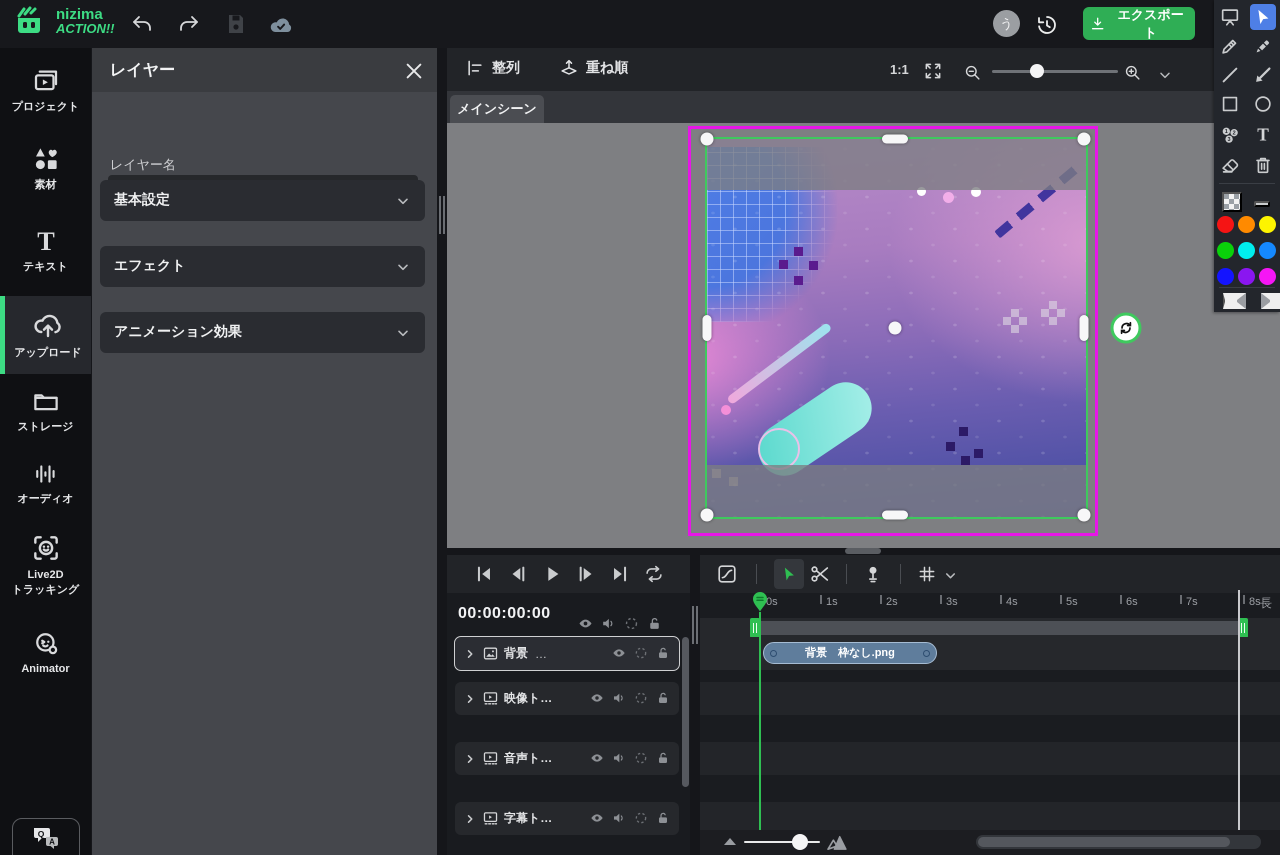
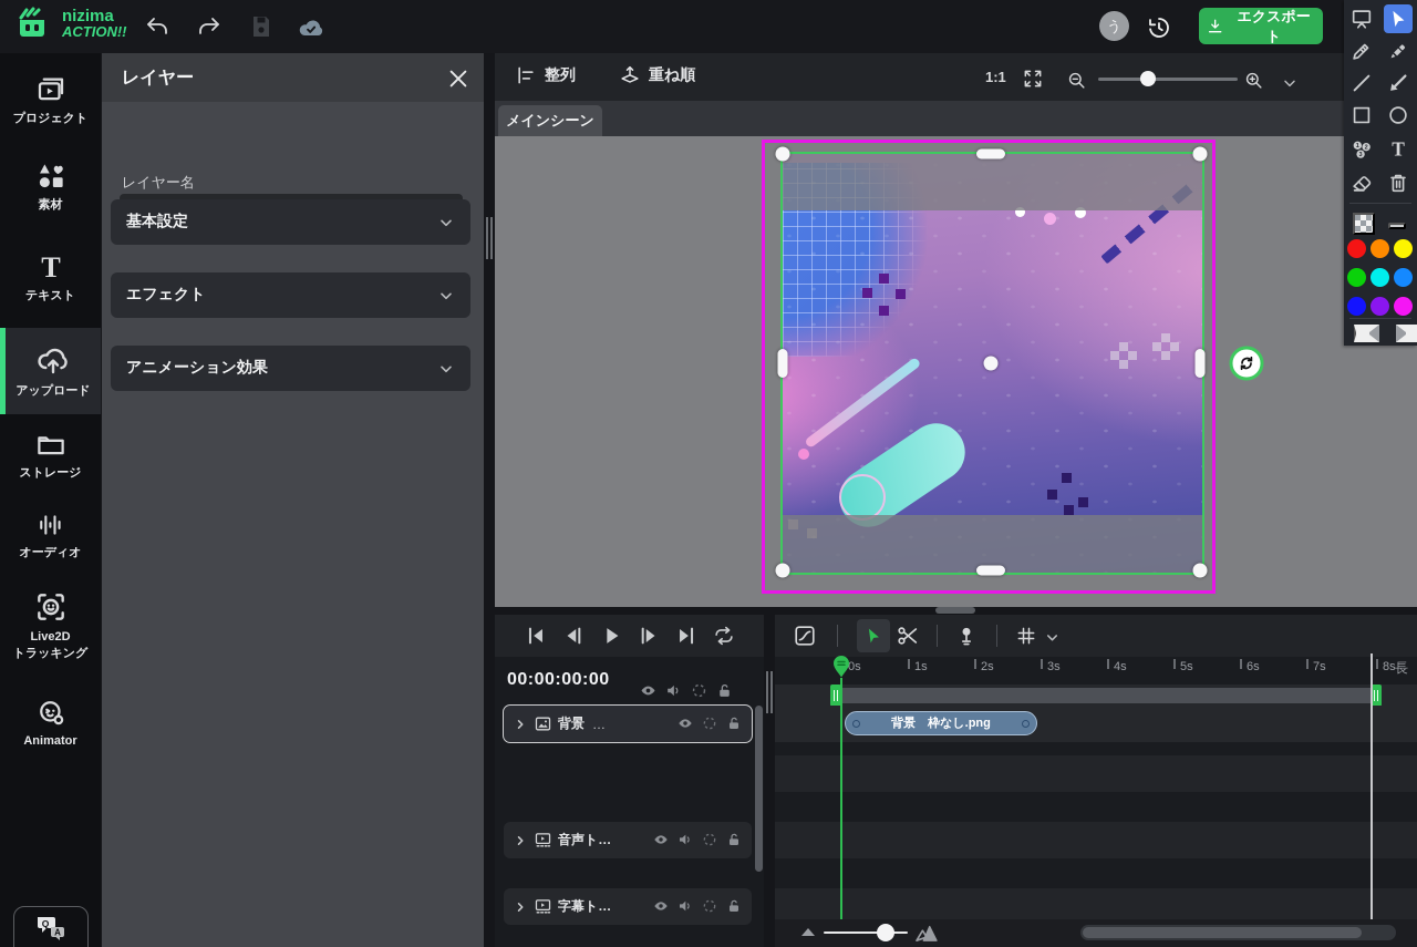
  nizima
  ACTION!!
  う
  エクスポート
  プロジェクト
  素材
  T
  テキスト
  アップロード
  ストレージ
  オーディオ
  Live2D
  トラッキング
  Animator
  Q
  A
  レイヤー
  レイヤー名
  基本設定
  エフェクト
  アニメーション効果
  整列
  重ね順
  1:1
  メインシーン
  00:00:00:00
  背景
  …
- 映像ト…
  音声ト…
  字幕ト…
  0s
  1s
  2s
  3s
  4s
  5s
  6s
  7s
  8s
  長
  背景 枠なし.png
  T
